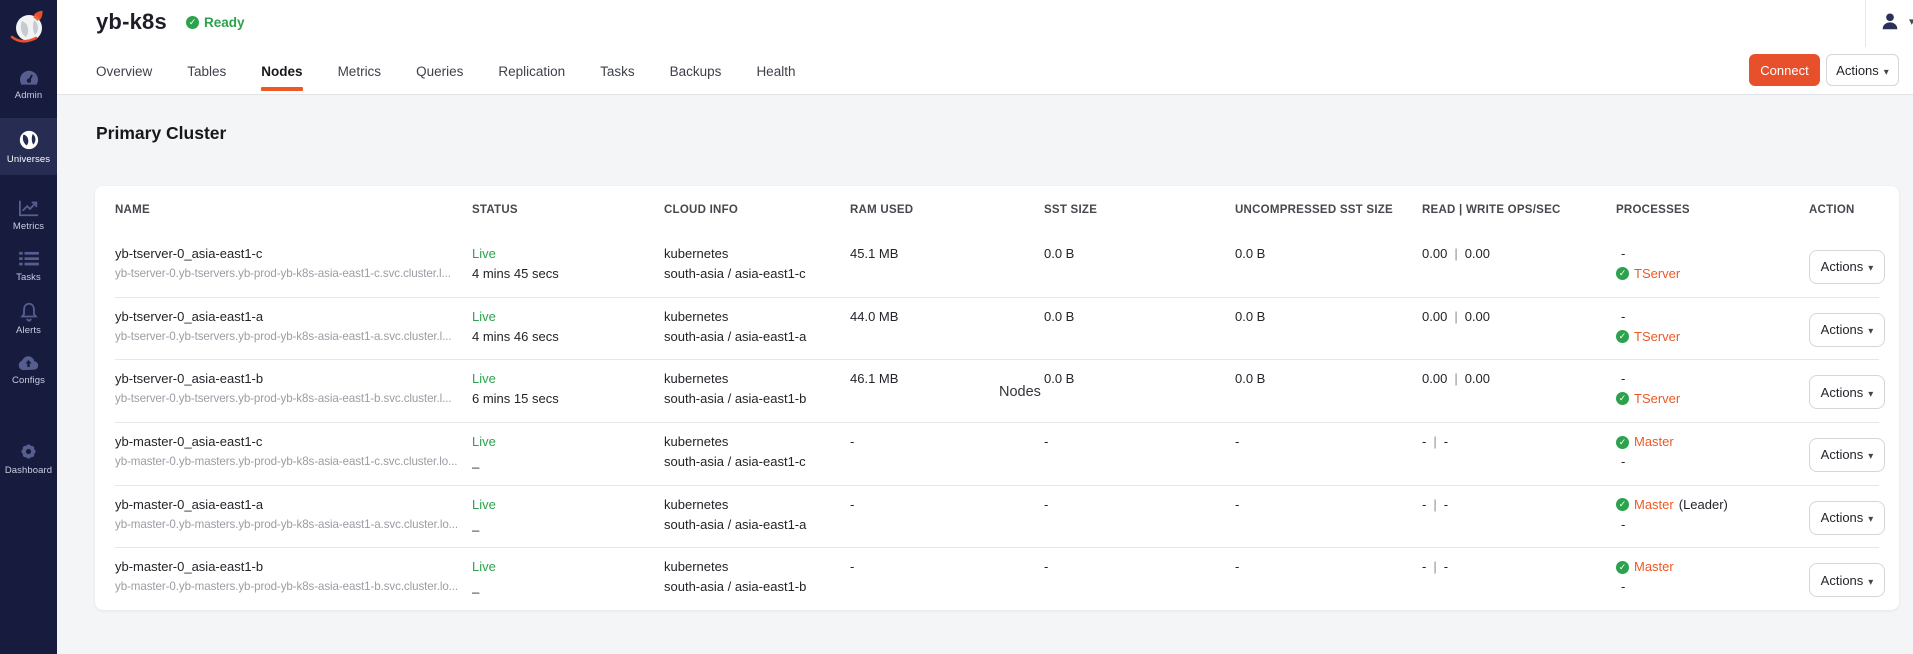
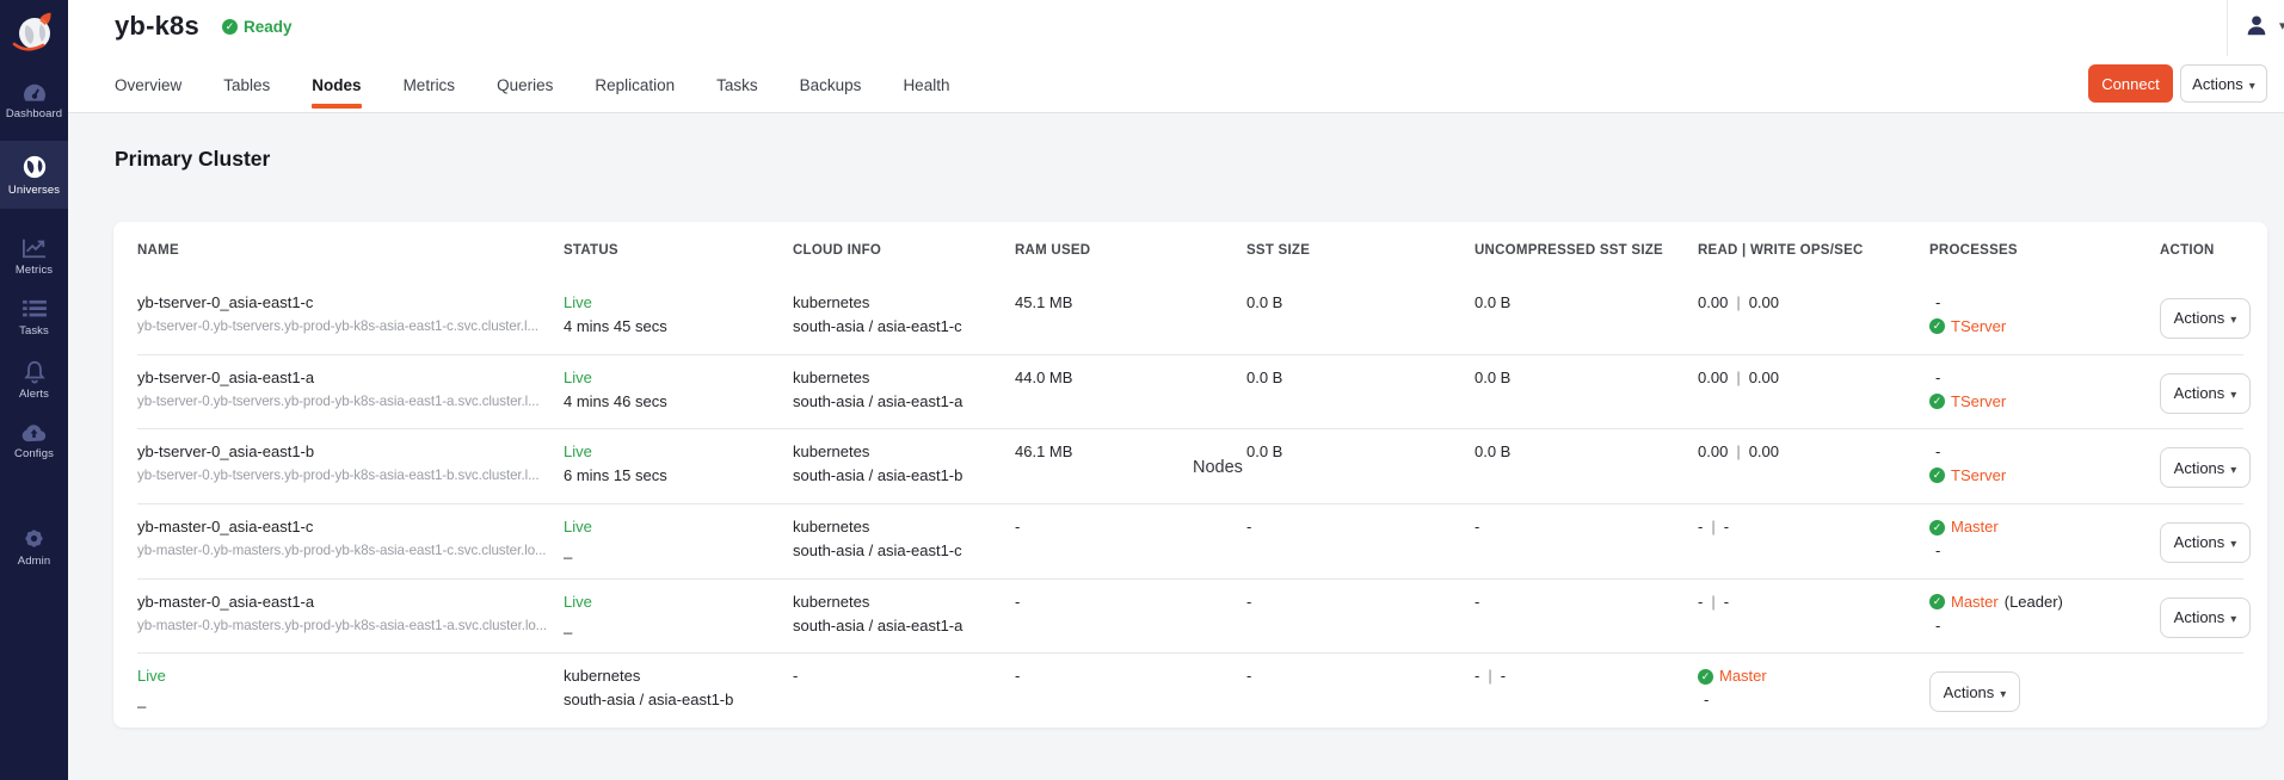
- Admin
+ Dashboard
  Universes
  Metrics
  Tasks
  Alerts
  Configs
- Dashboard
+ Admin
  yb-k8s
  ✓
  Ready
  ▾
  Overview
  Tables
  Nodes
  Metrics
  Queries
  Replication
  Tasks
  Backups
  Health
  Connect
  Actions ▾
  Primary Cluster
  NAME
  STATUS
  CLOUD INFO
  RAM USED
  SST SIZE
  UNCOMPRESSED SST SIZE
  READ | WRITE OPS/SEC
  PROCESSES
  ACTION
  yb-tserver-0_asia-east1-c
  yb-tserver-0.yb-tservers.yb-prod-yb-k8s-asia-east1-c.svc.cluster.l...
  Live
  4 mins 45 secs
  kubernetes
  south-asia / asia-east1-c
  45.1 MB
  0.0 B
  0.0 B
  0.00 | 0.00
  -
  ✓
  TServer
  Actions ▾
  yb-tserver-0_asia-east1-a
  yb-tserver-0.yb-tservers.yb-prod-yb-k8s-asia-east1-a.svc.cluster.l...
  Live
  4 mins 46 secs
  kubernetes
  south-asia / asia-east1-a
  44.0 MB
  0.0 B
  0.0 B
  0.00 | 0.00
  -
  ✓
  TServer
  Actions ▾
  yb-tserver-0_asia-east1-b
  yb-tserver-0.yb-tservers.yb-prod-yb-k8s-asia-east1-b.svc.cluster.l...
  Live
  6 mins 15 secs
  kubernetes
  south-asia / asia-east1-b
  46.1 MB
  0.0 B
  0.0 B
  0.00 | 0.00
  -
  ✓
  TServer
  Actions ▾
  yb-master-0_asia-east1-c
  yb-master-0.yb-masters.yb-prod-yb-k8s-asia-east1-c.svc.cluster.lo...
  Live
  _
  kubernetes
  south-asia / asia-east1-c
  -
  -
  -
  - | -
  ✓
  Master
  -
  Actions ▾
  yb-master-0_asia-east1-a
  yb-master-0.yb-masters.yb-prod-yb-k8s-asia-east1-a.svc.cluster.lo...
  Live
  _
  kubernetes
  south-asia / asia-east1-a
  -
  -
  -
  - | -
  ✓
  Master
  (Leader)
  -
  Actions ▾
- yb-master-0_asia-east1-b
- yb-master-0.yb-masters.yb-prod-yb-k8s-asia-east1-b.svc.cluster.lo...
  Live
  _
  kubernetes
  south-asia / asia-east1-b
  -
  -
  -
  - | -
  ✓
  Master
  -
  Actions ▾
  Nodes
